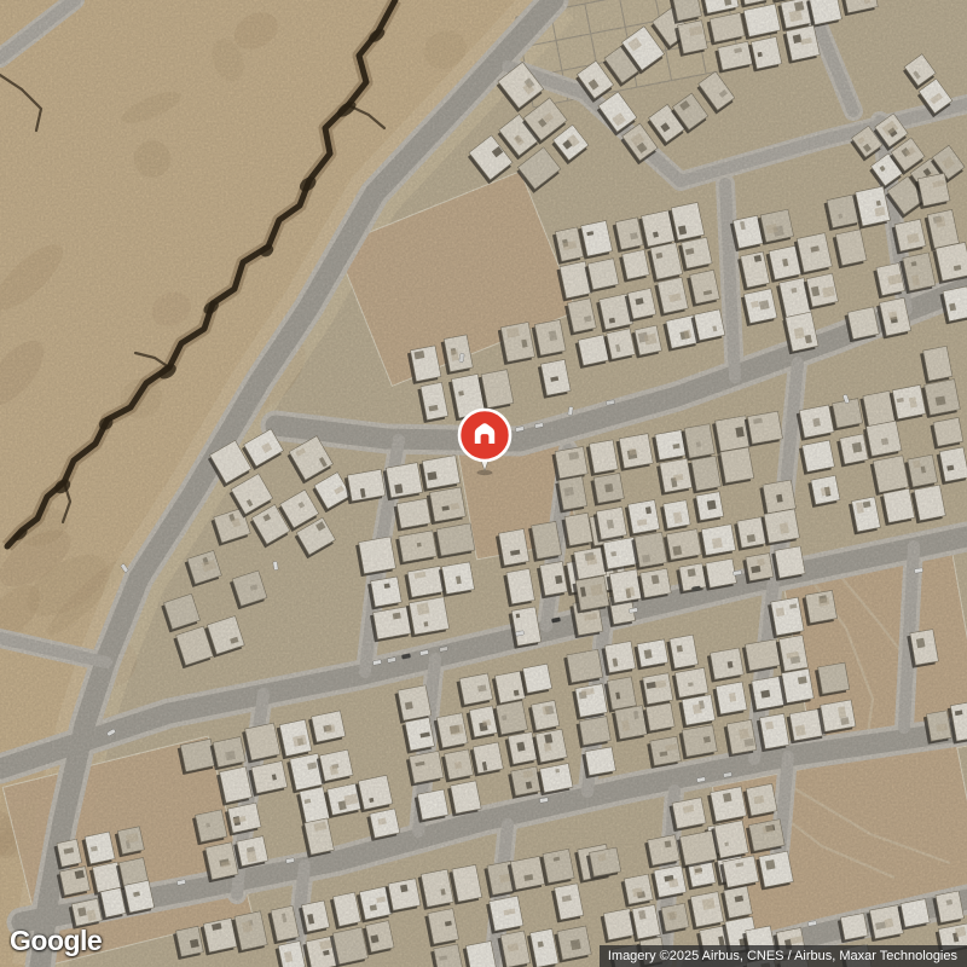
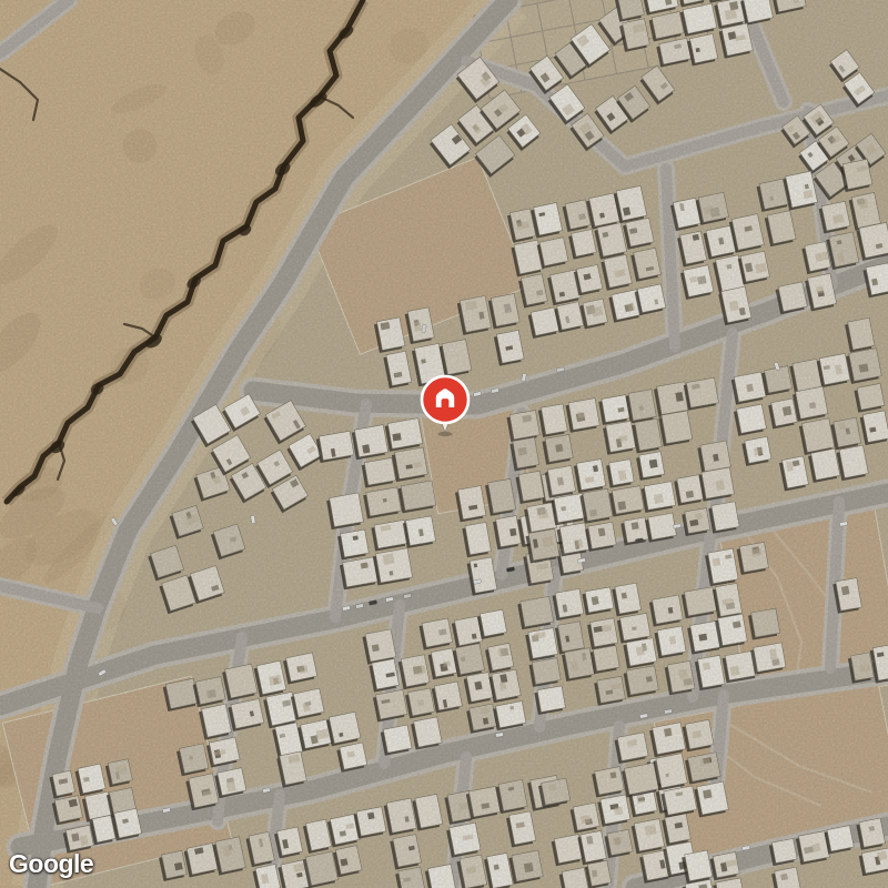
  Google
- Imagery ©2025 Airbus, CNES / Airbus, Maxar Technologies
